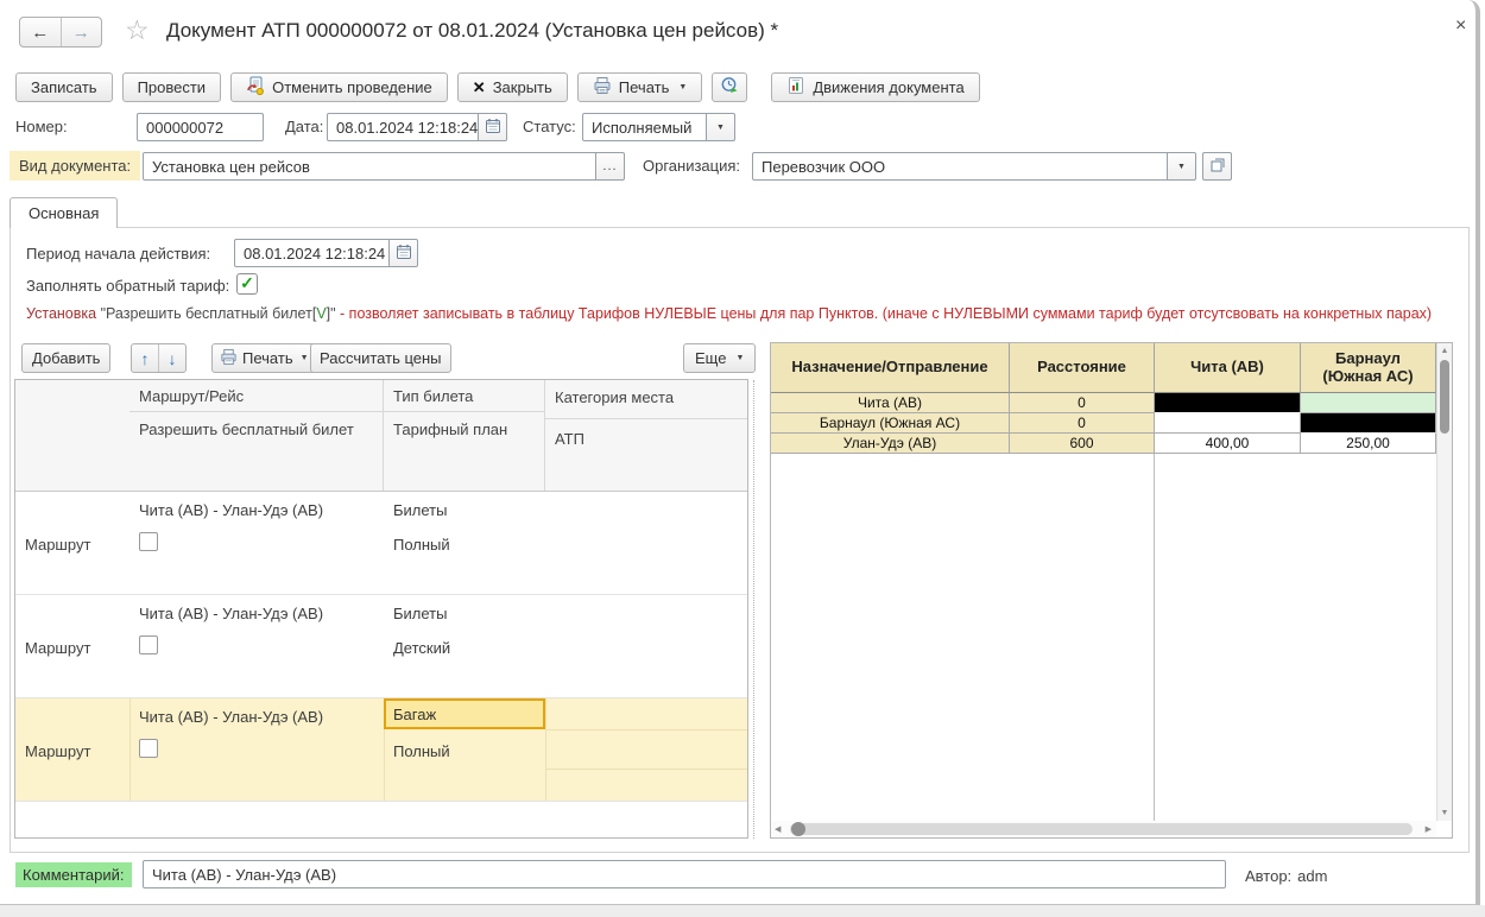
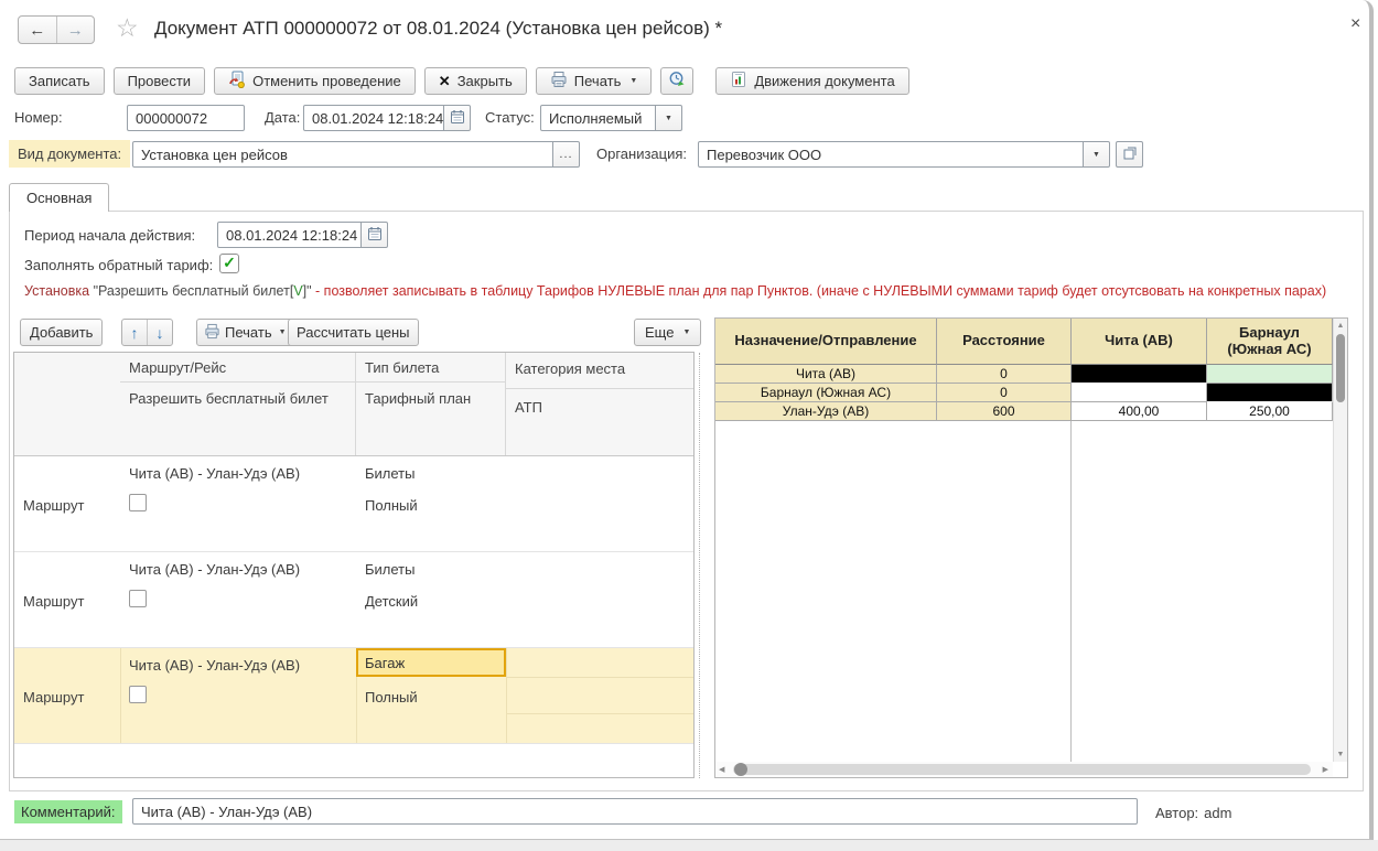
  ←
  →
  ☆
  Документ АТП 000000072 от 08.01.2024 (Установка цен рейсов) *
  ×
  Записать
  Провести
  Отменить проведение
  ✕
  Закрыть
  Печать
  Движения документа
  Номер:
  000000072
  Дата:
  08.01.2024 12:18:24
  Статус:
  Исполняемый
  Вид документа:
  Установка цен рейсов
  ...
  Организация:
  Перевозчик ООО
  Основная
  Период начала действия:
  08.01.2024 12:18:24
  Заполнять обратный тариф:
  ✓
- Установка "Разрешить бесплатный билет[V]" - позволяет записывать в таблицу Тарифов НУЛЕВЫЕ цены для пар Пунктов. (иначе с НУЛЕВЫМИ суммами тариф будет отсутсвовать на конкретных парах)
+ Установка "Разрешить бесплатный билет[V]" - позволяет записывать в таблицу Тарифов НУЛЕВЫЕ план для пар Пунктов. (иначе с НУЛЕВЫМИ суммами тариф будет отсутсвовать на конкретных парах)
  Добавить
  ↑
  ↓
  Печать
  Рассчитать цены
  Еще
  Маршрут/Рейс
  Разрешить бесплатный билет
  Тип билета
  Тарифный план
  Категория места
  АТП
  Чита (АВ) - Улан-Удэ (АВ)
  Билеты
  Маршрут
  Полный
  Чита (АВ) - Улан-Удэ (АВ)
  Билеты
  Маршрут
  Детский
  Чита (АВ) - Улан-Удэ (АВ)
  Багаж
  Маршрут
  Полный
  Назначение/Отправление
  Расстояние
  Чита (АВ)
  Барнаул (Южная АС)
  Чита (АВ)
  0
  Барнаул (Южная АС)
  0
  Улан-Удэ (АВ)
  600
  400,00
  250,00
  Комментарий:
  Чита (АВ) - Улан-Удэ (АВ)
  Автор:
  adm
